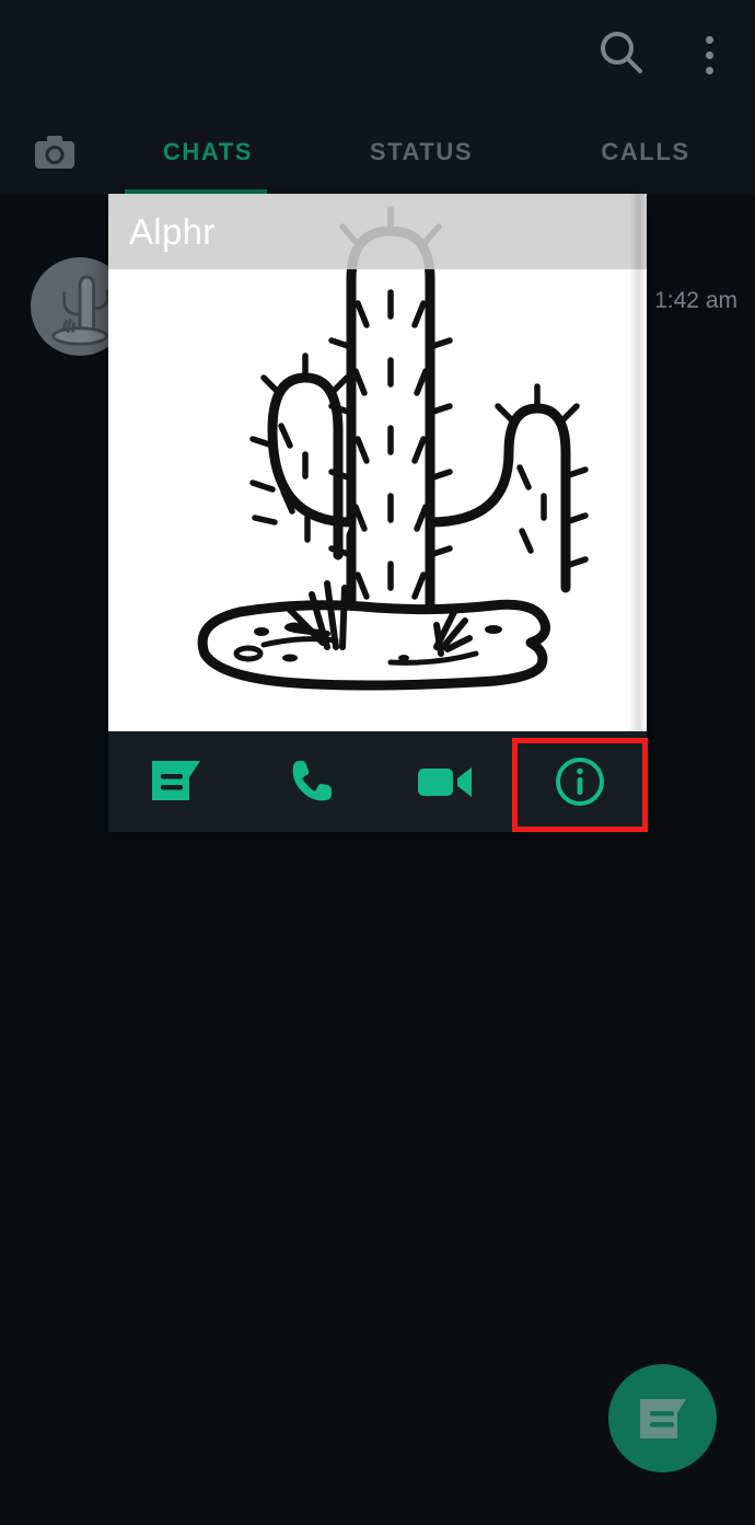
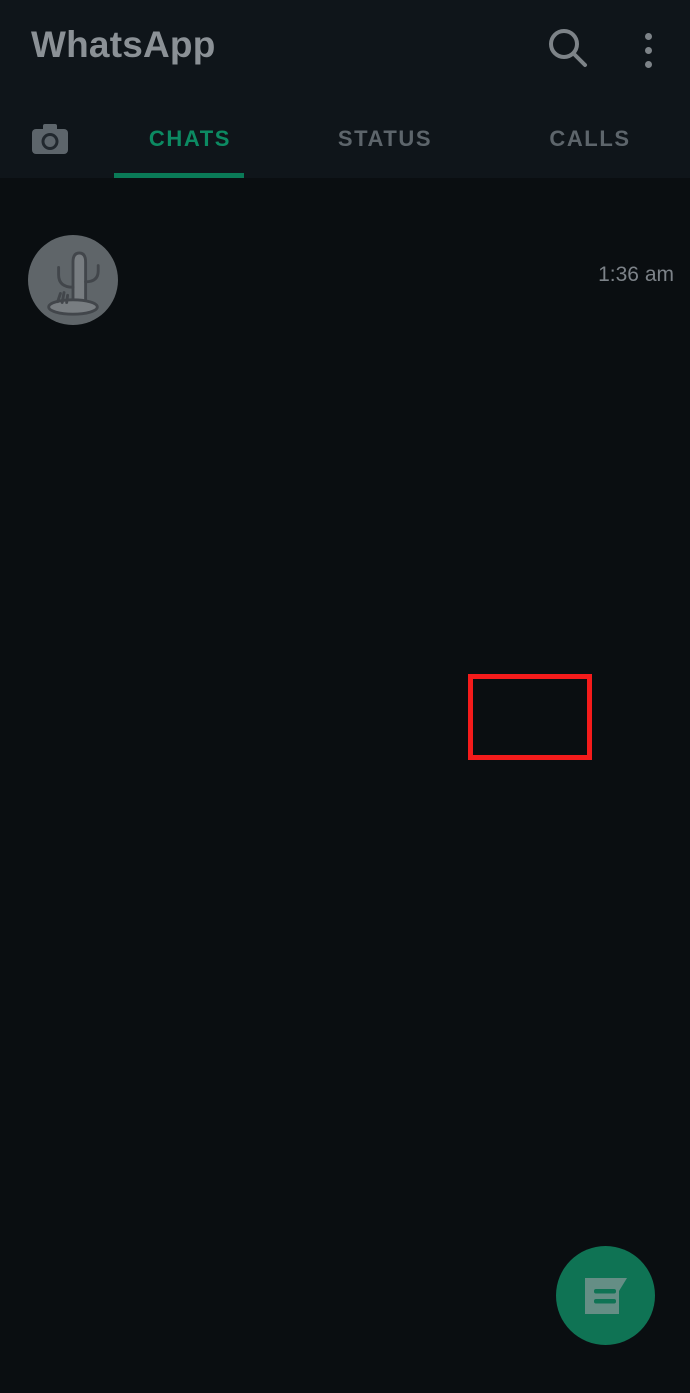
+ WhatsApp
  CHATS
  STATUS
  CALLS
- 1:42 am
+ 1:36 am
- Alphr
